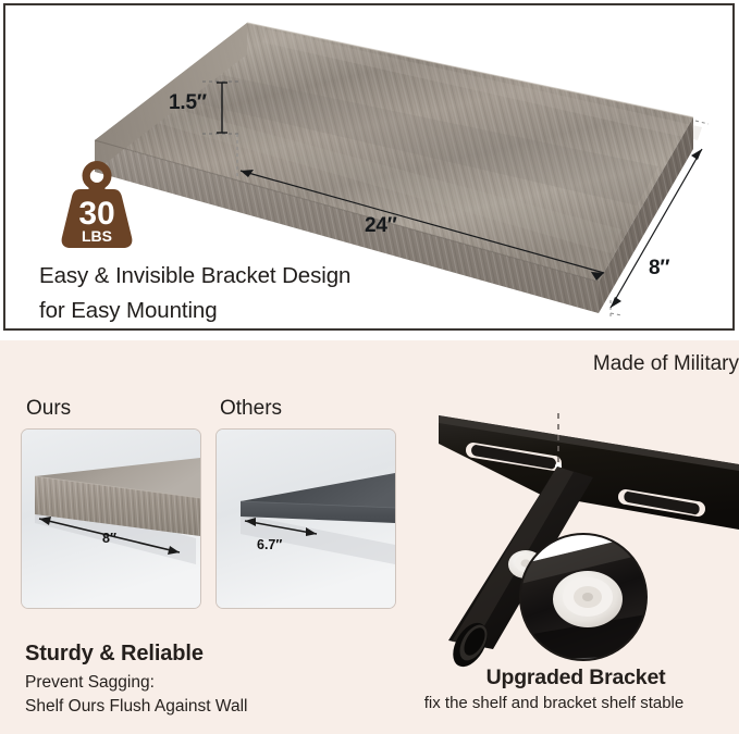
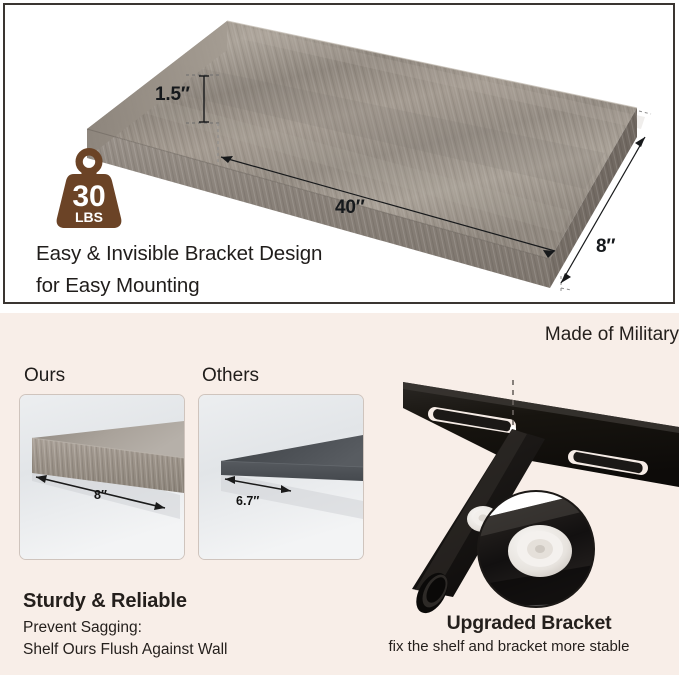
  1.5″
- 24″
+ 40″
  8″
  30
  LBS
  Easy & Invisible Bracket Design
  for Easy Mounting
  Ours
  Others
  8″
  6.7″
  Sturdy & Reliable
  Prevent Sagging:
  Shelf Ours Flush Against Wall
  Made of Military
  Upgraded Bracket
- fix the shelf and bracket shelf stable
+ fix the shelf and bracket more stable
